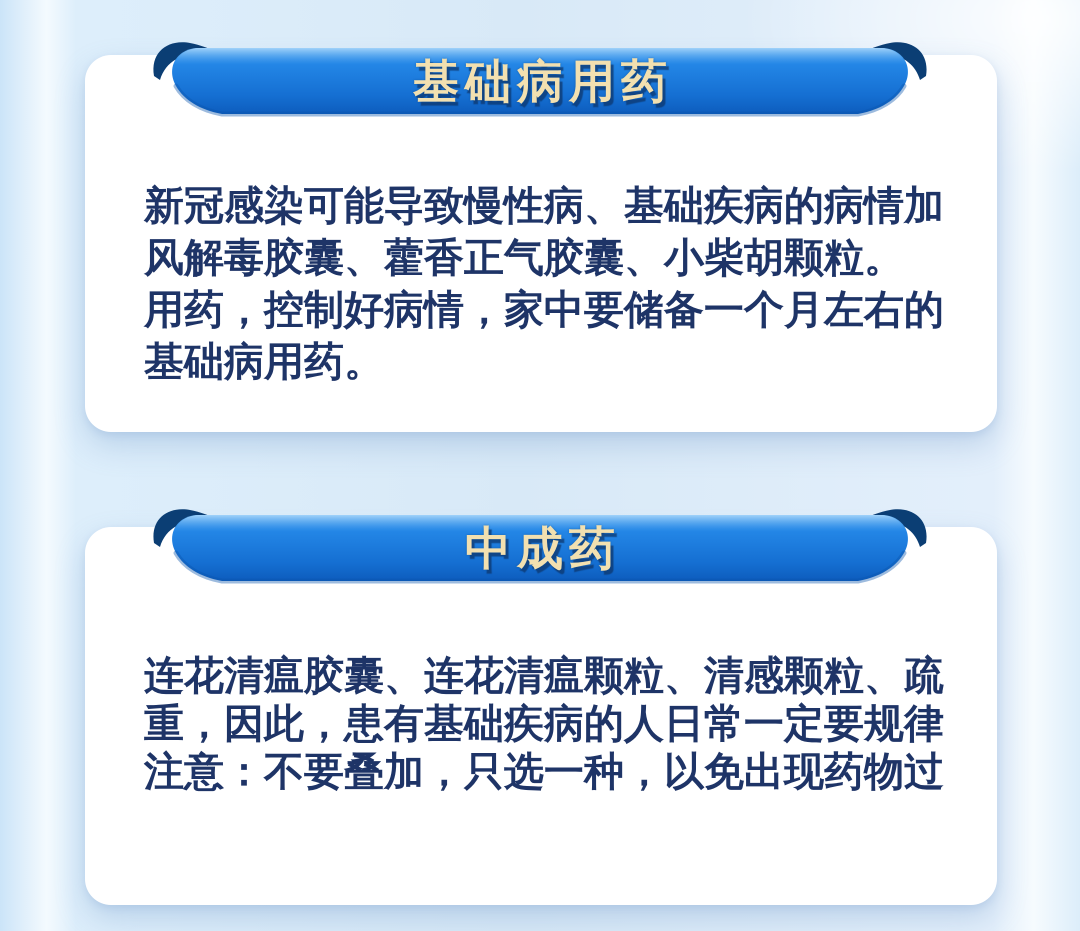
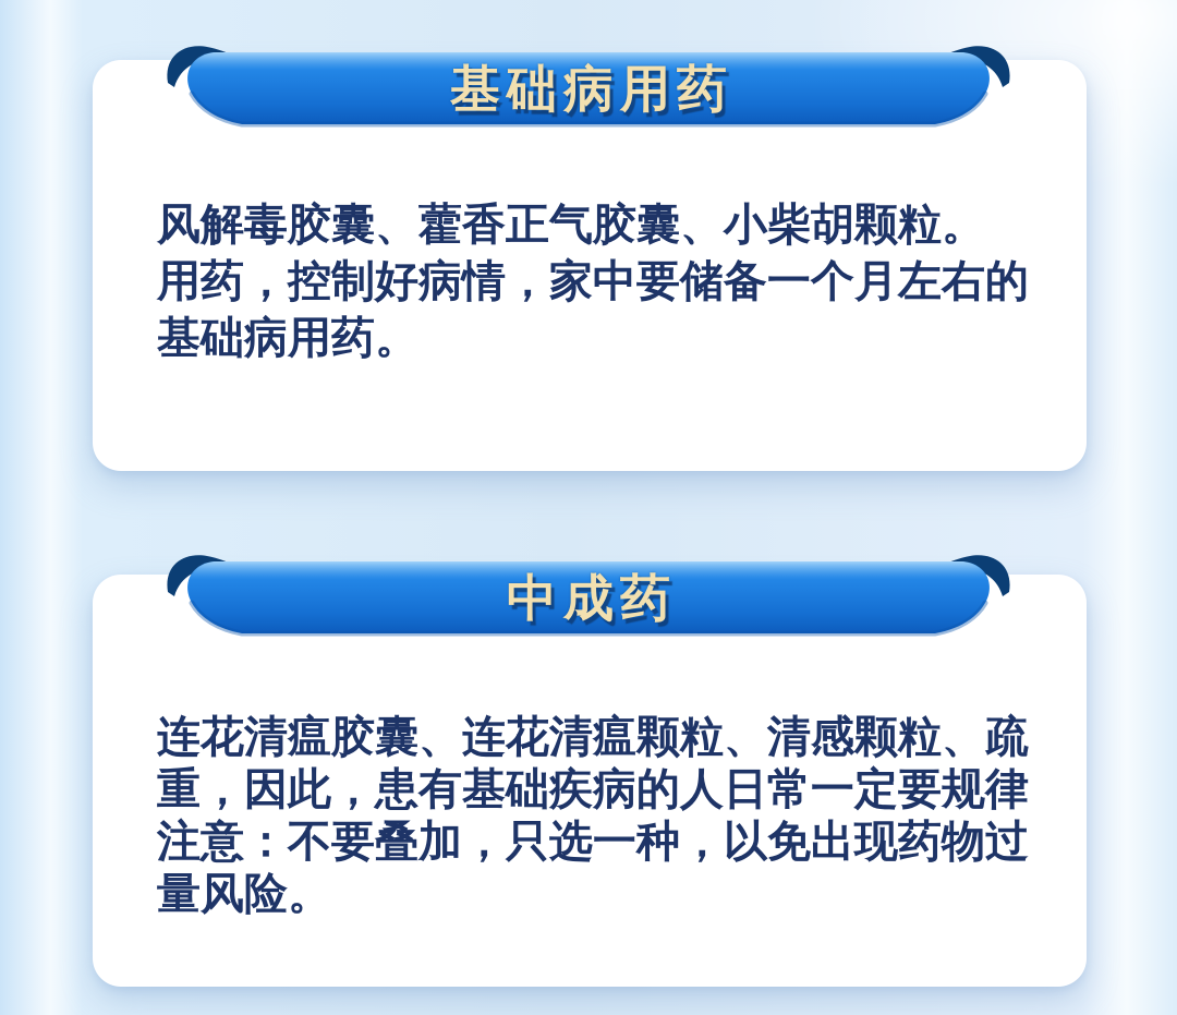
  基础病用药
- 新冠感染可能导致慢性病、基础疾病的病情加
  风解毒胶囊、藿香正气胶囊、小柴胡颗粒。
  用药，控制好病情，家中要储备一个月左右的
  基础病用药。
  中成药
  连花清瘟胶囊、连花清瘟颗粒、清感颗粒、疏
  重，因此，患有基础疾病的人日常一定要规律
  注意：不要叠加，只选一种，以免出现药物过
+ 量风险。
